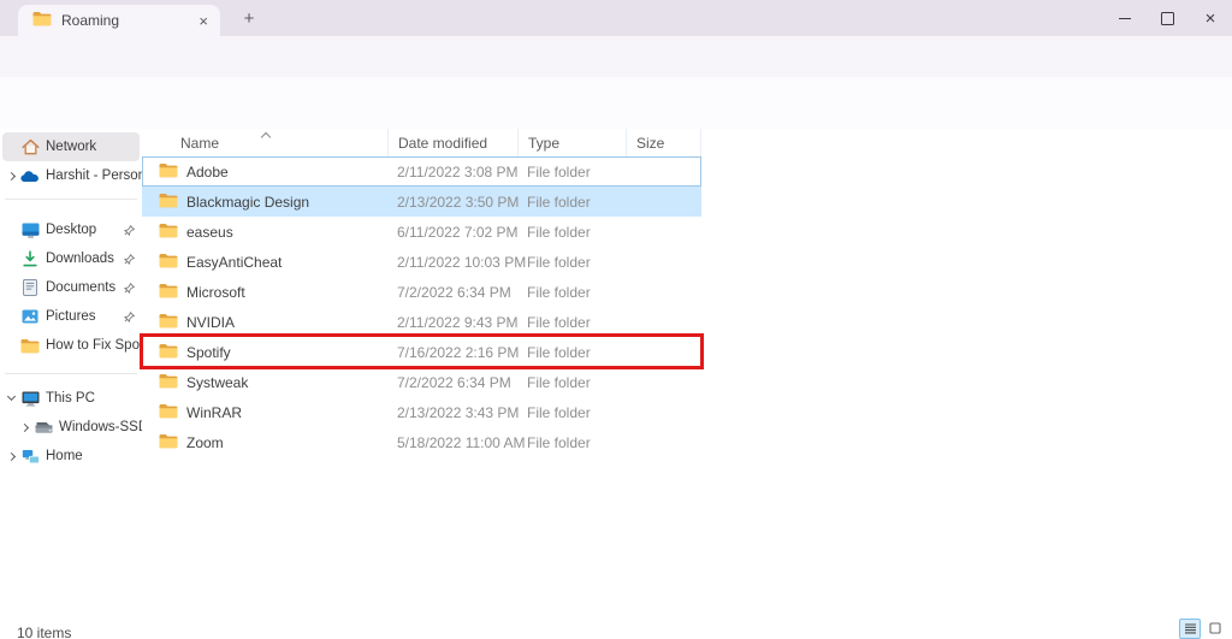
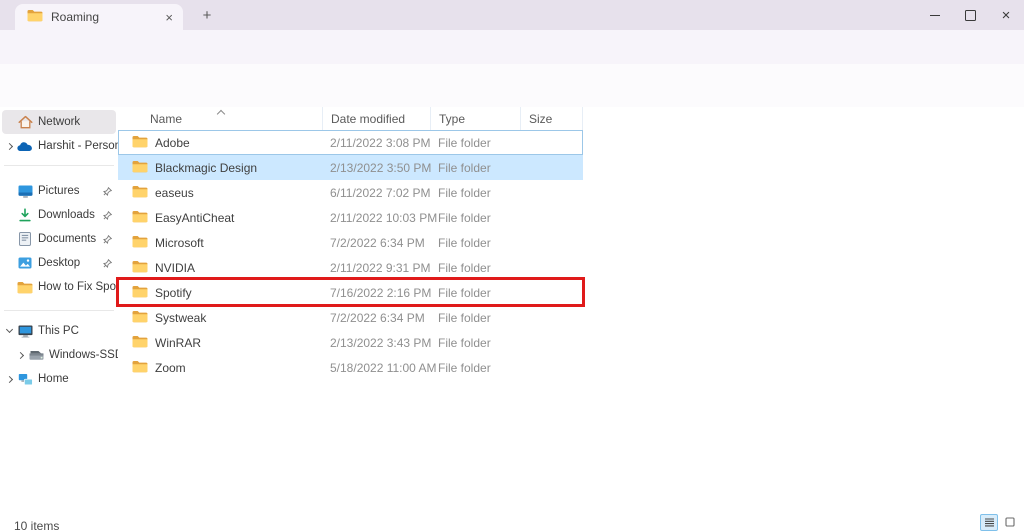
  Roaming
  ×
  +
  ×
  Network
  Harshit - Perso
- Desktop
+ Pictures
  Downloads
  Documents
- Pictures
+ Desktop
  How to Fix Spo
  This PC
  Windows-SS
  Home
  Name
  Date modified
  Type
  Size
  Adobe
  2/11/2022 3:08 PM
  File folder
  Blackmagic Design
  2/13/2022 3:50 PM
  File folder
  easeus
  6/11/2022 7:02 PM
  File folder
  EasyAntiCheat
  2/11/2022 10:03 PM
  File folder
  Microsoft
  7/2/2022 6:34 PM
  File folder
  NVIDIA
- 2/11/2022 9:43 PM
+ 2/11/2022 9:31 PM
  File folder
  Spotify
  7/16/2022 2:16 PM
  File folder
  Systweak
  7/2/2022 6:34 PM
  File folder
  WinRAR
  2/13/2022 3:43 PM
  File folder
  Zoom
  5/18/2022 11:00 AM
  File folder
  10 items
